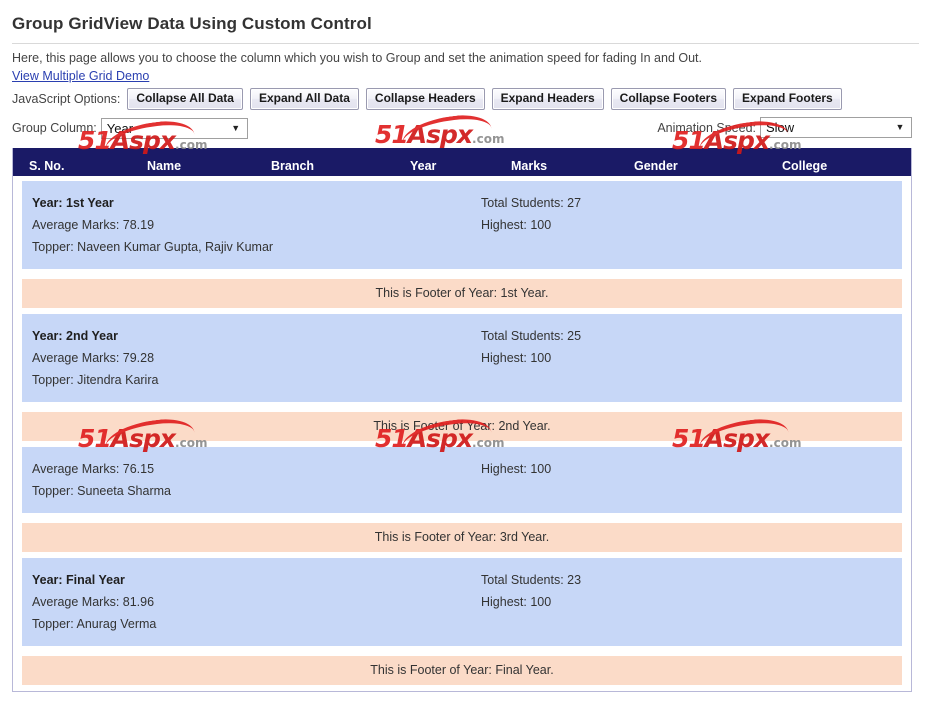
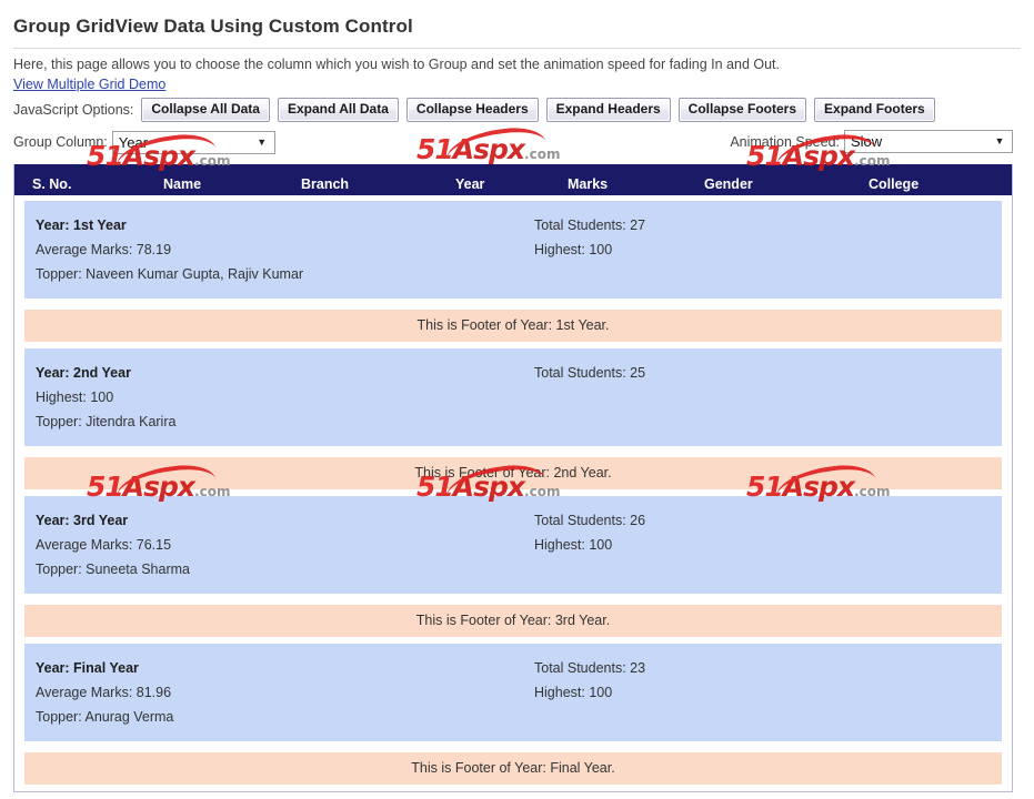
  Group GridView Data Using Custom Control
  Here, this page allows you to choose the column which you wish to Group and set the animation speed for fading In and Out.
  View Multiple Grid Demo
  JavaScript Options:
  Collapse All Data
  Expand All Data
  Collapse Headers
  Expand Headers
  Collapse Footers
  Expand Footers
  Group Column:
  Year
  ▼
  Animation Speed:
  Slow
  ▼
  S. No.
  Name
  Branch
  Year
  Marks
  Gender
  College
  Year: 1st Year
  Total Students: 27
  Average Marks: 78.19
  Highest: 100
  Topper: Naveen Kumar Gupta, Rajiv Kumar
  This is Footer of Year: 1st Year.
  Year: 2nd Year
  Total Students: 25
- Average Marks: 79.28
  Highest: 100
  Topper: Jitendra Karira
  This is Footer of Year: 2nd Year.
+ Year: 3rd Year
+ Total Students: 26
  Average Marks: 76.15
  Highest: 100
  Topper: Suneeta Sharma
  This is Footer of Year: 3rd Year.
  Year: Final Year
  Total Students: 23
  Average Marks: 81.96
  Highest: 100
  Topper: Anurag Verma
  This is Footer of Year: Final Year.
  51Aspx.com
  51Aspx.com
  51Aspx.com
  51Aspx.com
  51Aspx.com
  51Aspx.com
